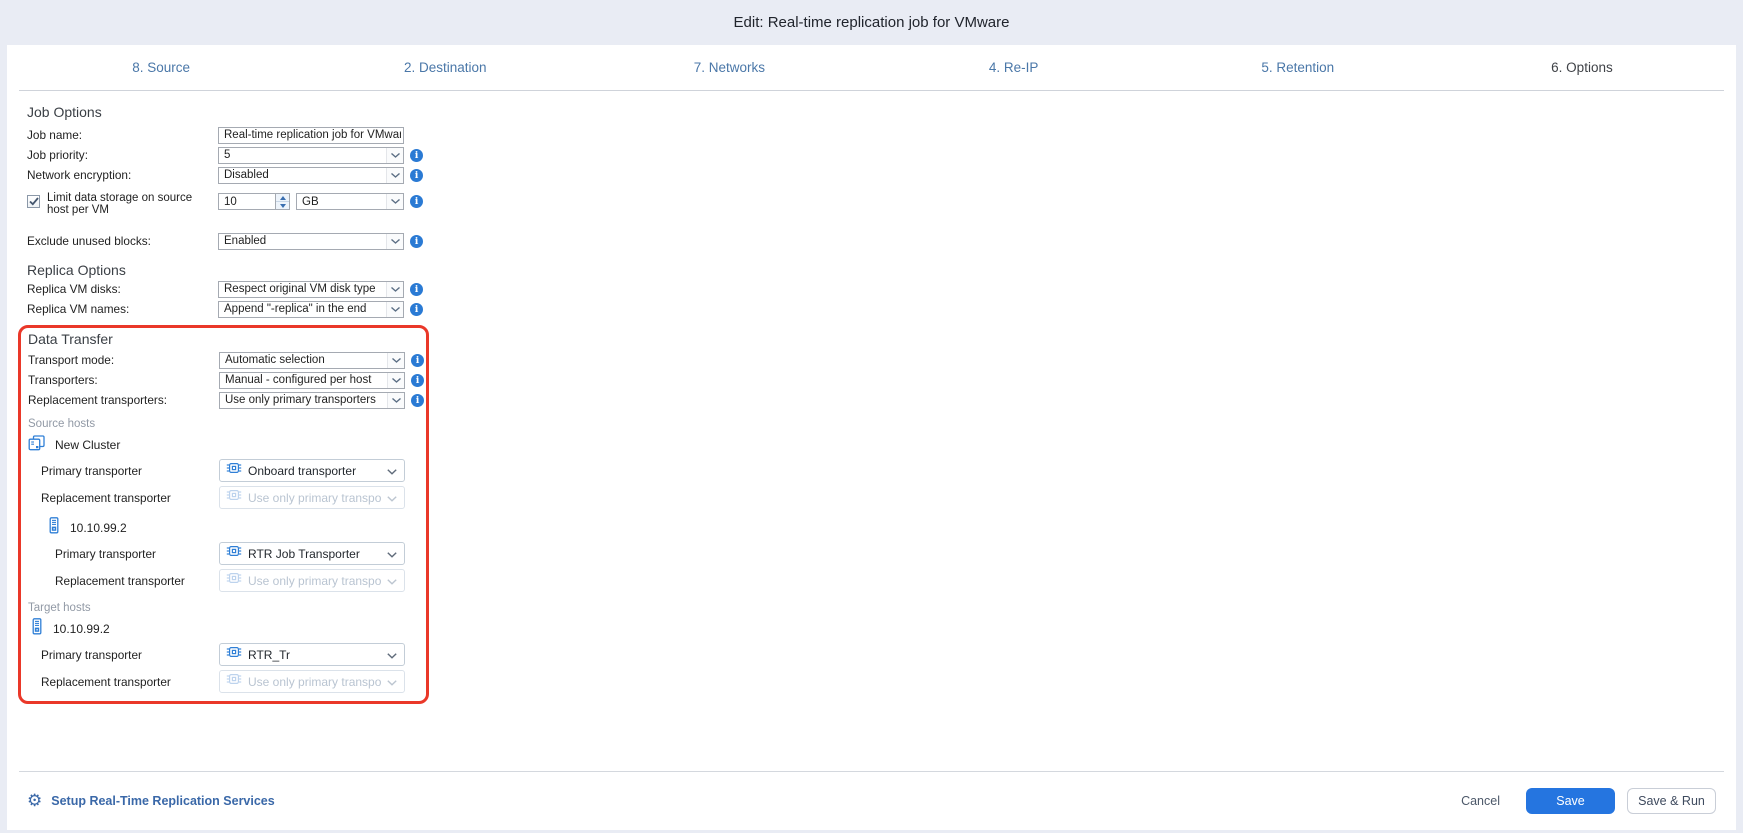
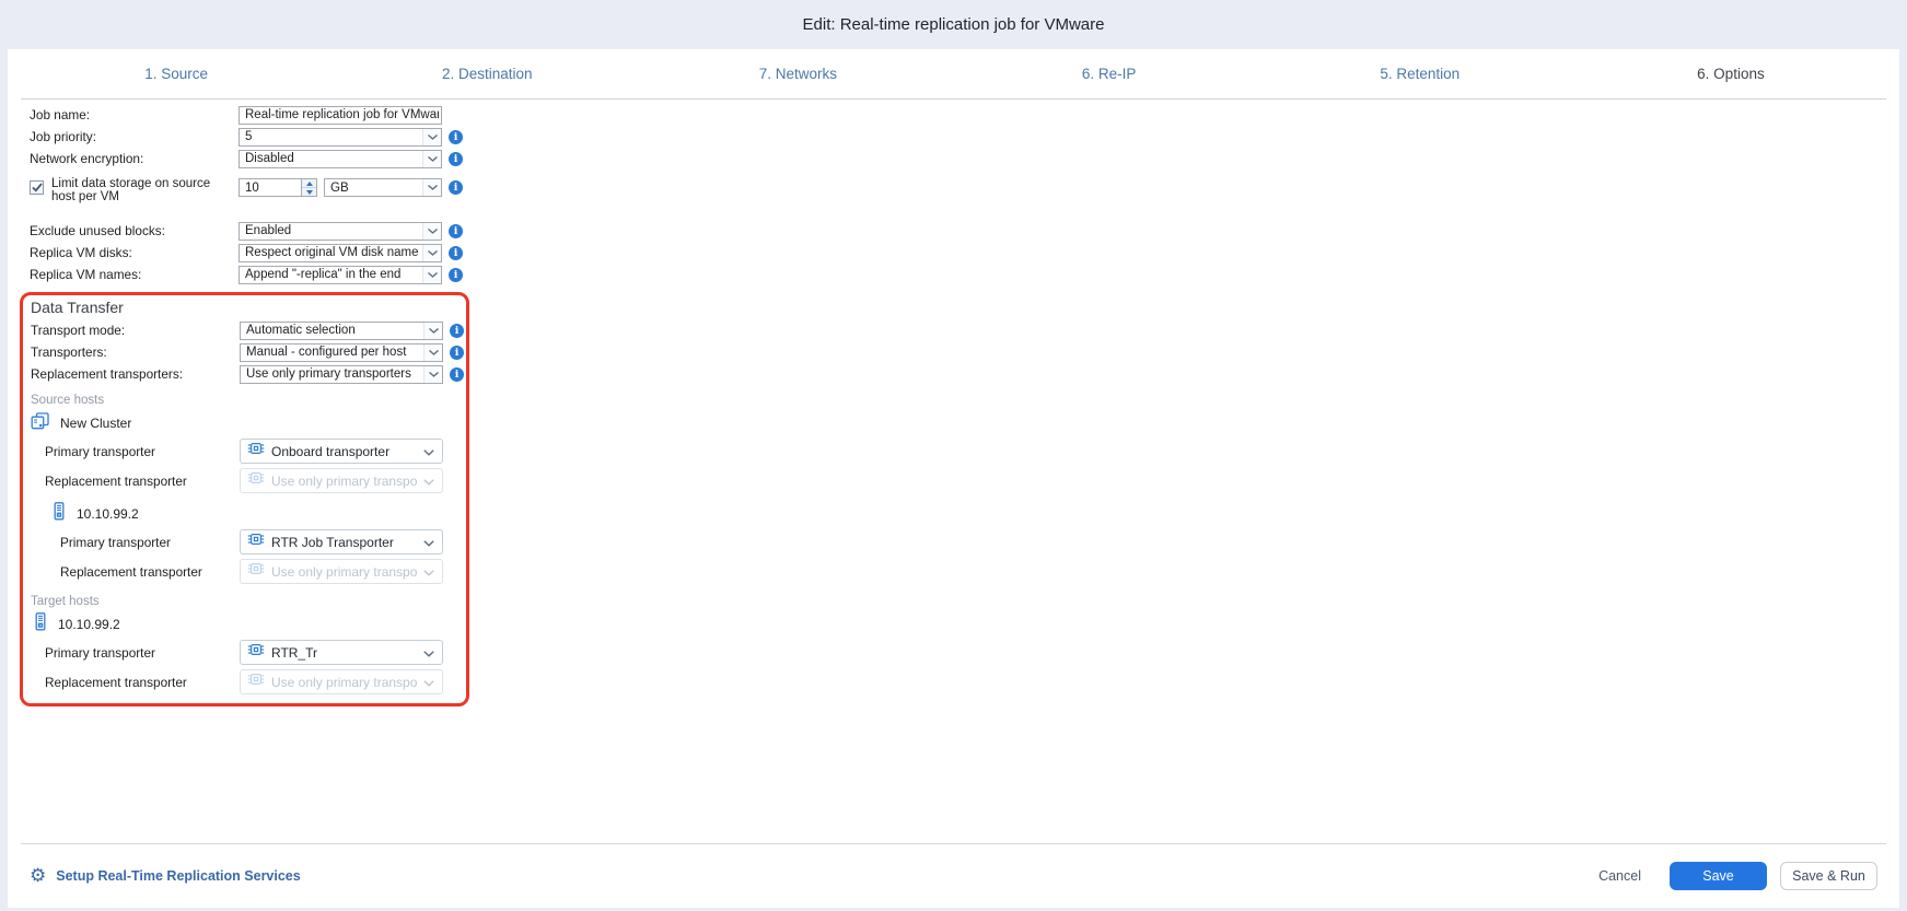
  Edit: Real-time replication job for VMware
- 8. Source
+ 1. Source
  2. Destination
  7. Networks
- 4. Re-IP
+ 6. Re-IP
  5. Retention
  6. Options
- Job Options
  Job name:
  Real-time replication job for VMwa
  Job priority:
  5
  i
  Network encryption:
  Disabled
  i
  Limit data storage on source host per VM
  10
  GB
  i
  Exclude unused blocks:
  Enabled
  i
- Replica Options
  Replica VM disks:
- Respect original VM disk type
+ Respect original VM disk name
  i
  Replica VM names:
  Append "-replica" in the end
  i
  Data Transfer
  Transport mode:
  Automatic selection
  i
  Transporters:
  Manual - configured per host
  i
  Replacement transporters:
  Use only primary transporters
  i
  Source hosts
  New Cluster
  Primary transporter
  Onboard transporter
  Replacement transporter
  Use only primary transpo
  10.10.99.2
  Primary transporter
  RTR Job Transporter
  Replacement transporter
  Use only primary transpo
  Target hosts
  10.10.99.2
  Primary transporter
  RTR_Tr
  Replacement transporter
  Use only primary transpo
  ⚙
  Setup Real-Time Replication Services
  Cancel
  Save
  Save & Run
